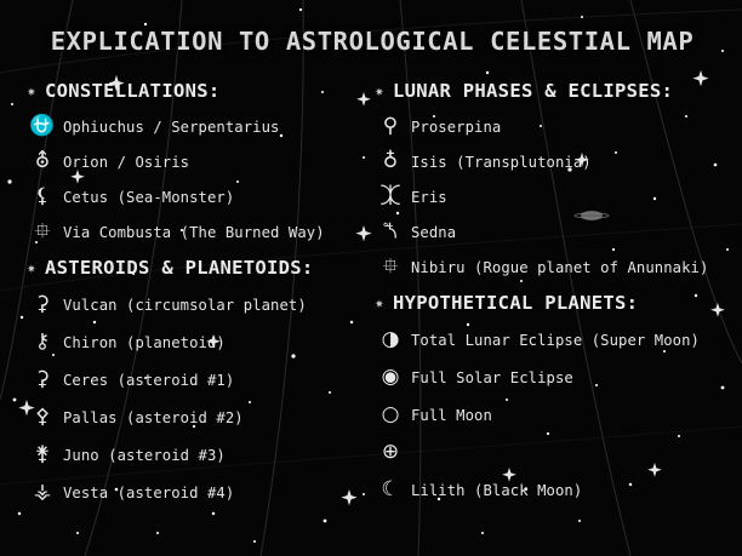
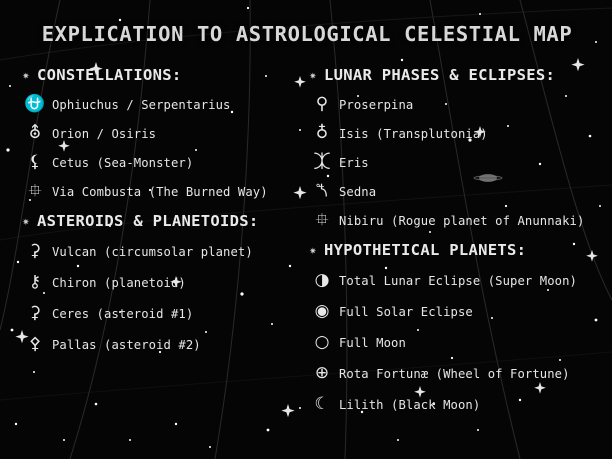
  EXPLICATION TO ASTROLOGICAL CELESTIAL MAP
  ✷
  CONSTELLATIONS:
  ⛎
  Ophiuchus / Serpentarius
  ⛢
  Orion / Osiris
  ⚸
  Cetus (Sea-Monster)
  ⯐
  Via Combusta (The Burned Way)
  ✷
  ASTEROIDS & PLANETOIDS:
  ⚳
  Vulcan (circumsolar planet)
  ⚷
  Chiron (planetoid)
  ⚳
  Ceres (asteroid #1)
  ⚴
  Pallas (asteroid #2)
- ⚵
- Juno (asteroid #3)
- ⚶
- Vesta (asteroid #4)
  ✷
  LUNAR PHASES & ECLIPSES:
  ⚲
  Proserpina
  ♁
  Isis (Transplutonia)
  ⯰
  Eris
  ⯲
  Sedna
  ⯐
  Nibiru (Rogue planet of Anunnaki)
  ✷
  HYPOTHETICAL PLANETS:
  ◑
  Total Lunar Eclipse (Super Moon)
  ◉
  Full Solar Eclipse
  ○
  Full Moon
  ⊕
+ Rota Fortunæ (Wheel of Fortune)
  ☾
  Lilith (Black Moon)
